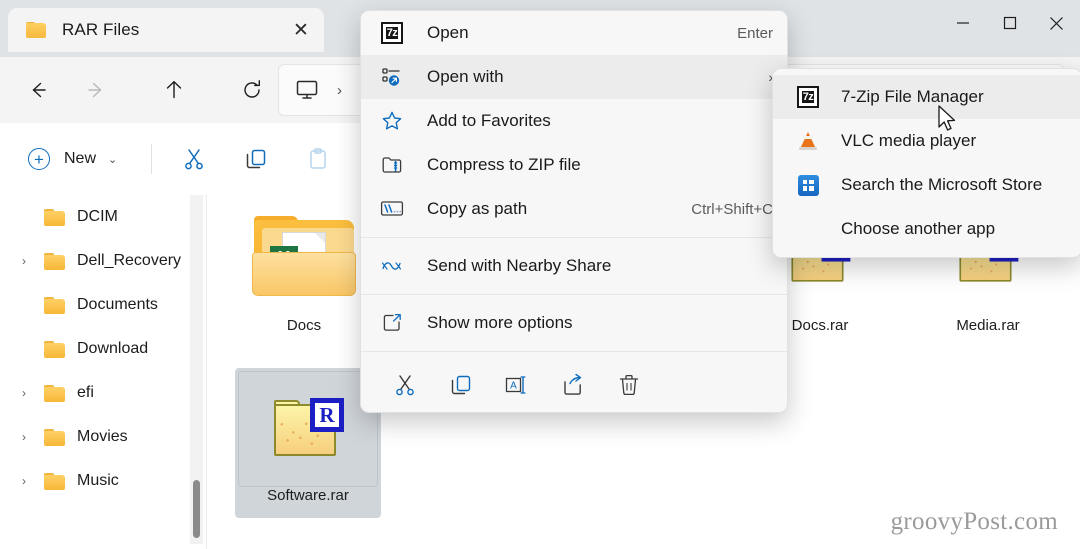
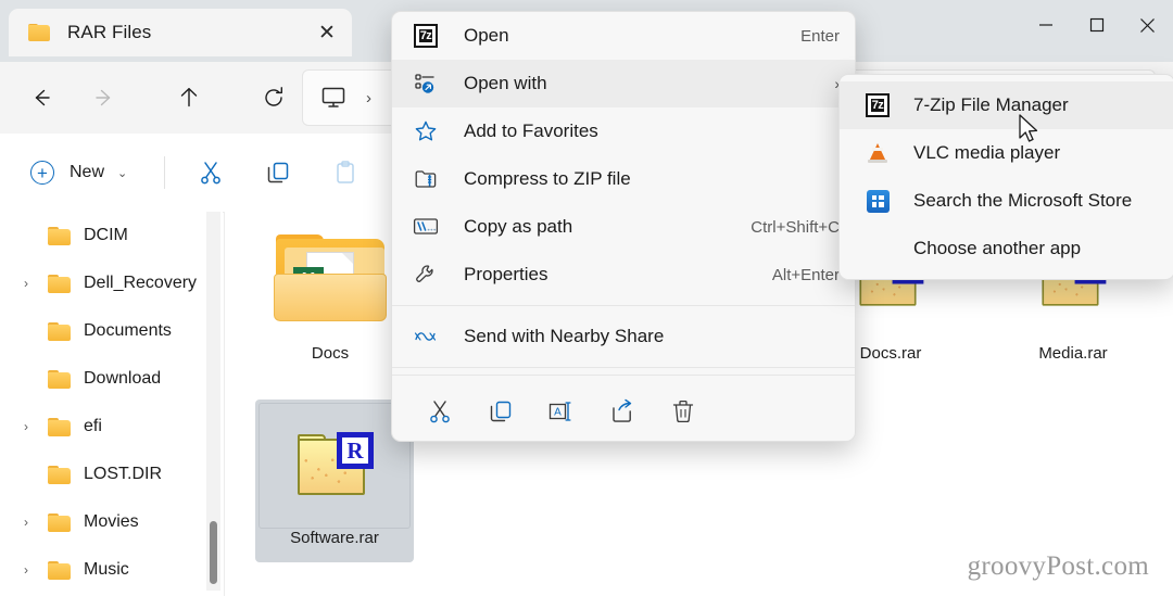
  RAR Files
  ✕
  ›
  +
  New
  ⌄
  DCIM
  ›
  Dell_Recovery
  Documents
  Download
  ›
  efi
+ LOST.DIR
  ›
  Movies
  ›
  Music
  Docs
  R
  Software.rar
  Docs.rar
  Media.rar
  7z
  Open
  Enter
  Open with
  ›
  Add to Favorites
  Compress to ZIP file
  Copy as path
  Ctrl+Shift+C
+ Properties
+ Alt+Enter
  Send with Nearby Share
- Show more options
  A
  7z
  7-Zip File Manager
  VLC media player
  Search the Microsoft Store
  Choose another app
  groovyPost.com
